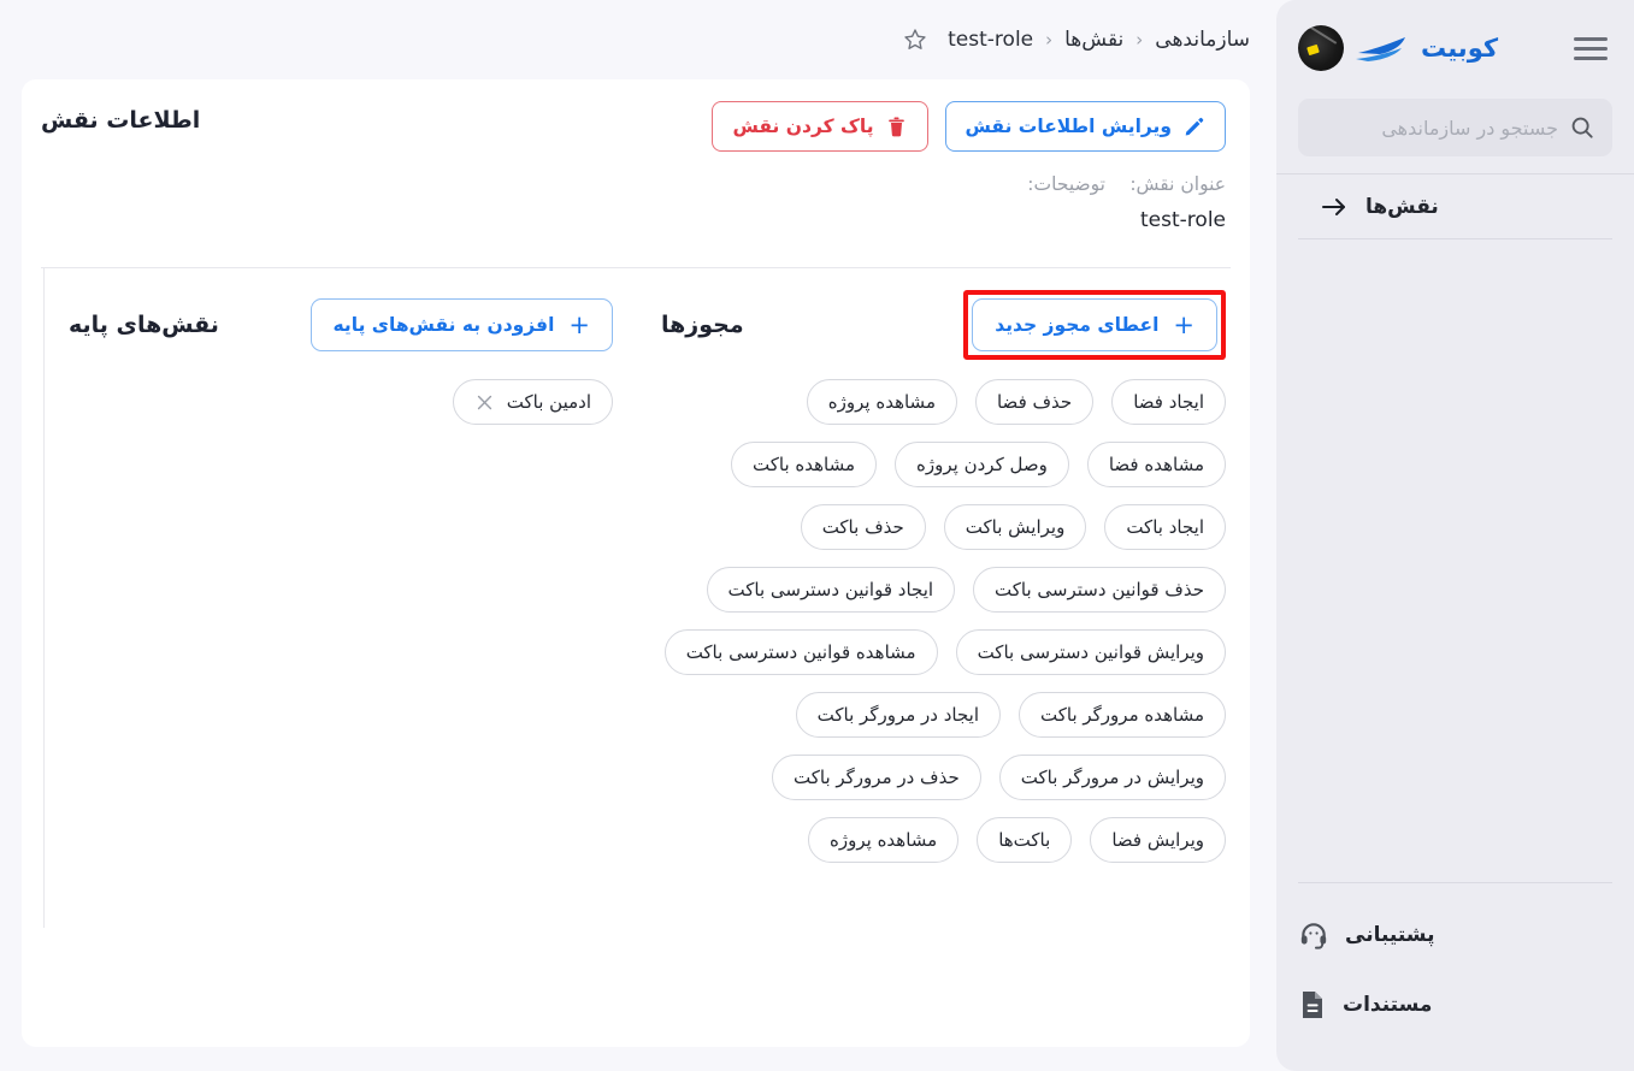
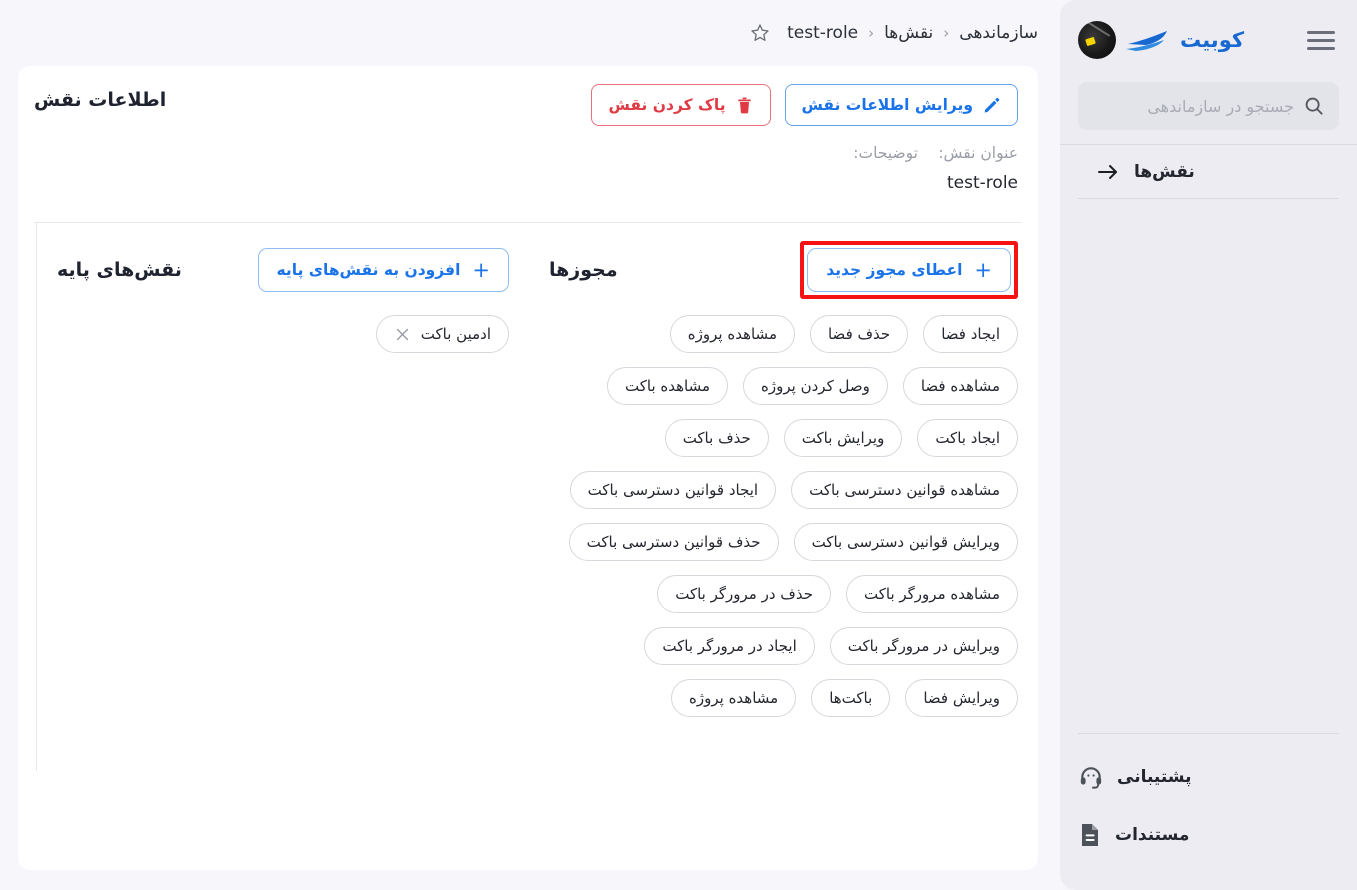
  کوبیت
  نقش‌ها
  پشتیبانی
  مستندات
  سازماندهی
  ‹
  نقش‌ها
  ‹
  test-role
  ویرایش اطلاعات نقش
  پاک کردن نقش
  اطلاعات نقش
  عنوان نقش:
  test-role
  توضیحات:
  +
  اعطای مجوز جدید
  مجوزها
  ایجاد فضا
  حذف فضا
  مشاهده پروژه
  مشاهده فضا
  وصل کردن پروژه
  مشاهده باکت
  ایجاد باکت
  ویرایش باکت
  حذف باکت
- حذف قوانین دسترسی باکت
+ مشاهده قوانین دسترسی باکت
  ایجاد قوانین دسترسی باکت
  ویرایش قوانین دسترسی باکت
- مشاهده قوانین دسترسی باکت
+ حذف قوانین دسترسی باکت
  مشاهده مرورگر باکت
- ایجاد در مرورگر باکت
+ حذف در مرورگر باکت
  ویرایش در مرورگر باکت
- حذف در مرورگر باکت
+ ایجاد در مرورگر باکت
  ویرایش فضا
  باکت‌ها
  مشاهده پروژه
  +
  افزودن به نقش‌های پایه
  نقش‌های پایه
  ادمین باکت
